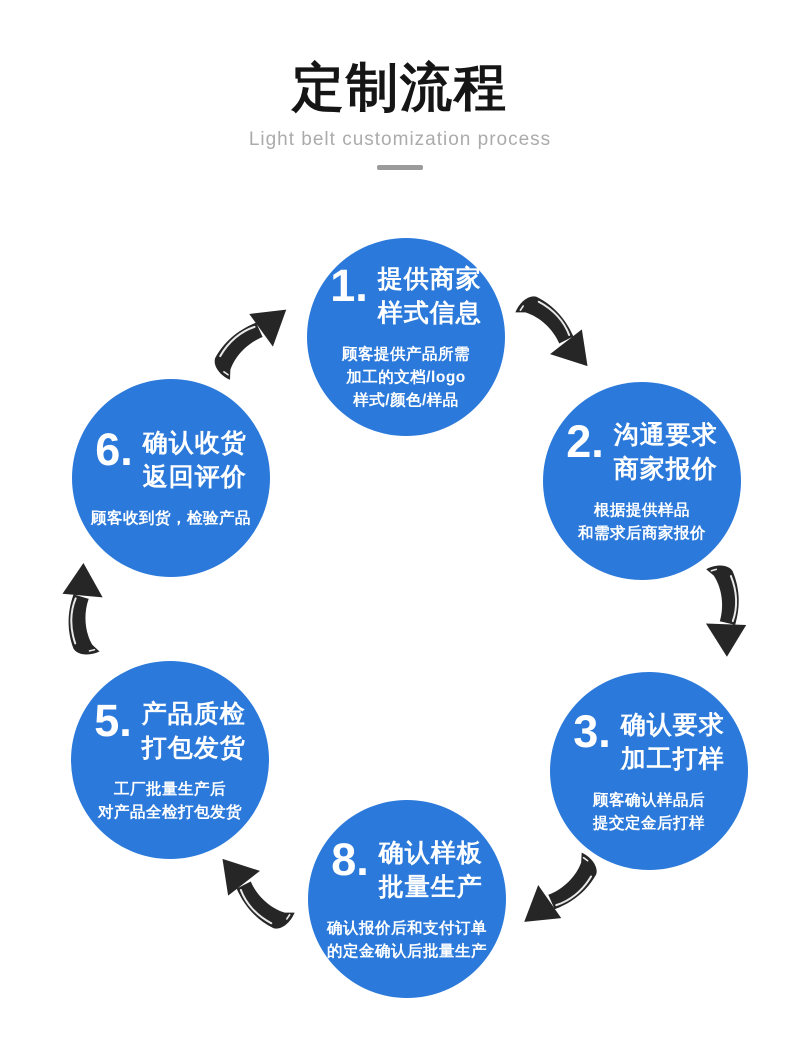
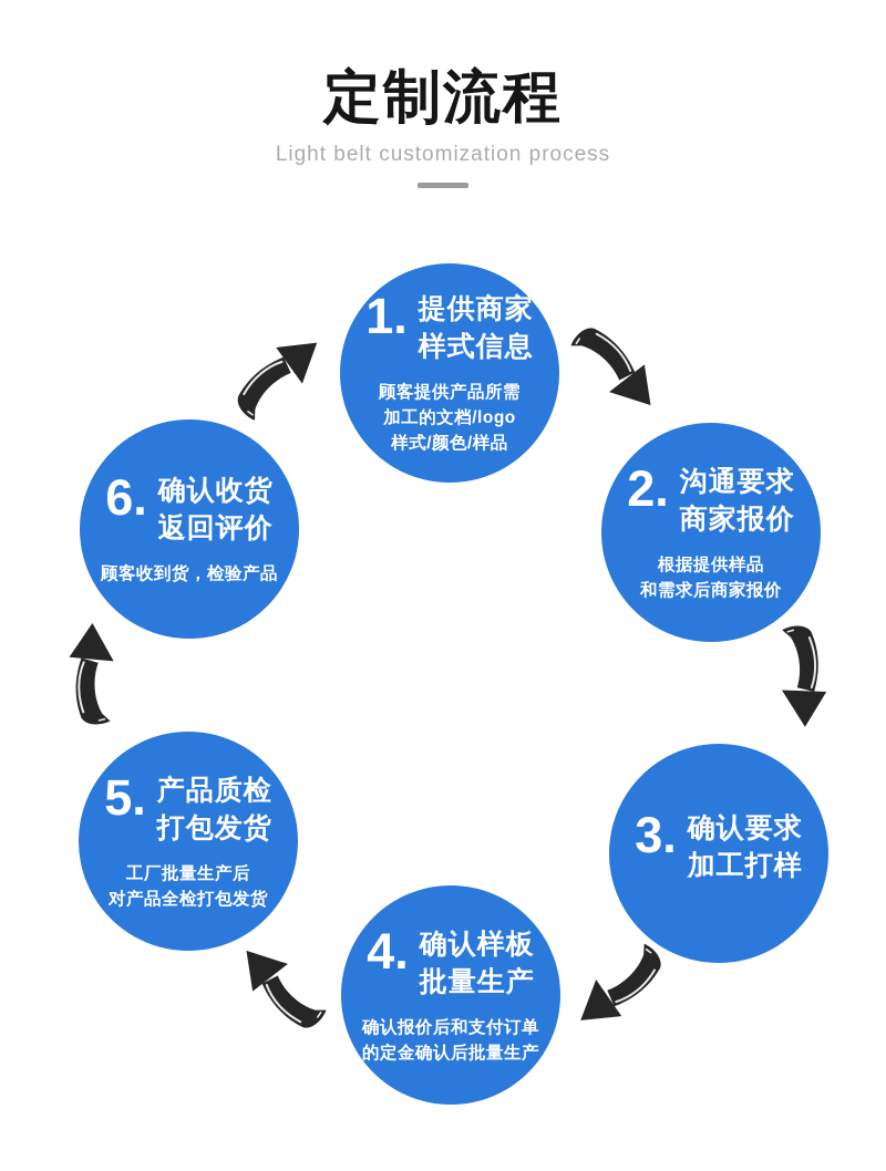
  定制流程
  Light belt customization process
  1.
  提供商家
  样式信息
  顾客提供产品所需
  加工的文档/logo
  样式/颜色/样品
  2.
  沟通要求
  商家报价
  根据提供样品
  和需求后商家报价
  3.
  确认要求
  加工打样
- 顾客确认样品后
- 提交定金后打样
- 8.
+ 4.
  确认样板
  批量生产
  确认报价后和支付订单
  的定金确认后批量生产
  5.
  产品质检
  打包发货
  工厂批量生产后
  对产品全检打包发货
  6.
  确认收货
  返回评价
  顾客收到货，检验产品
